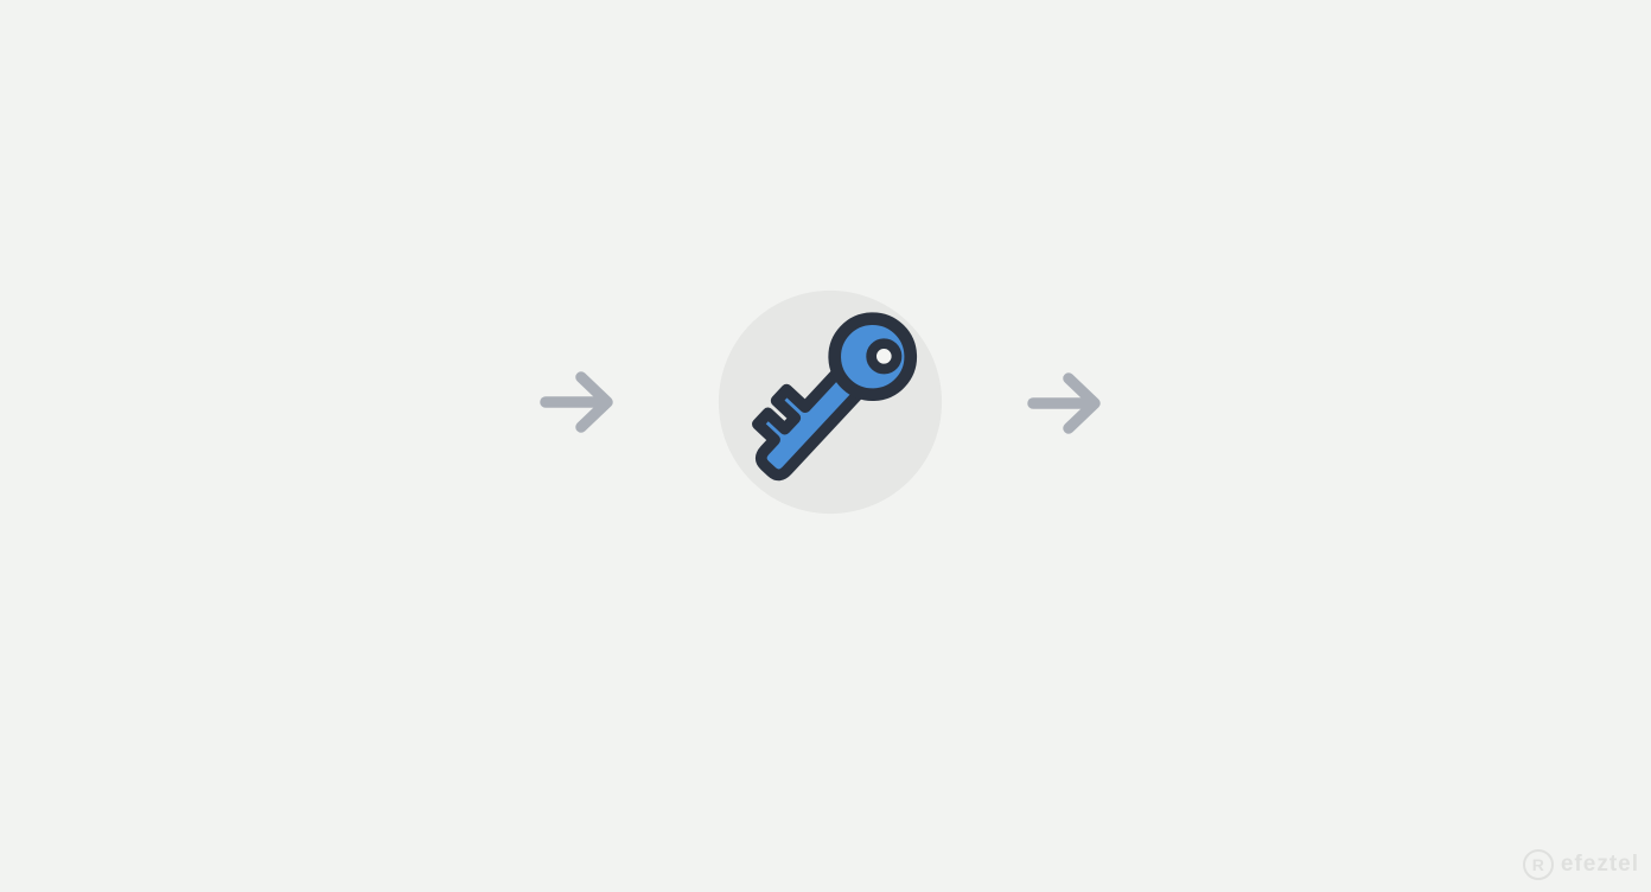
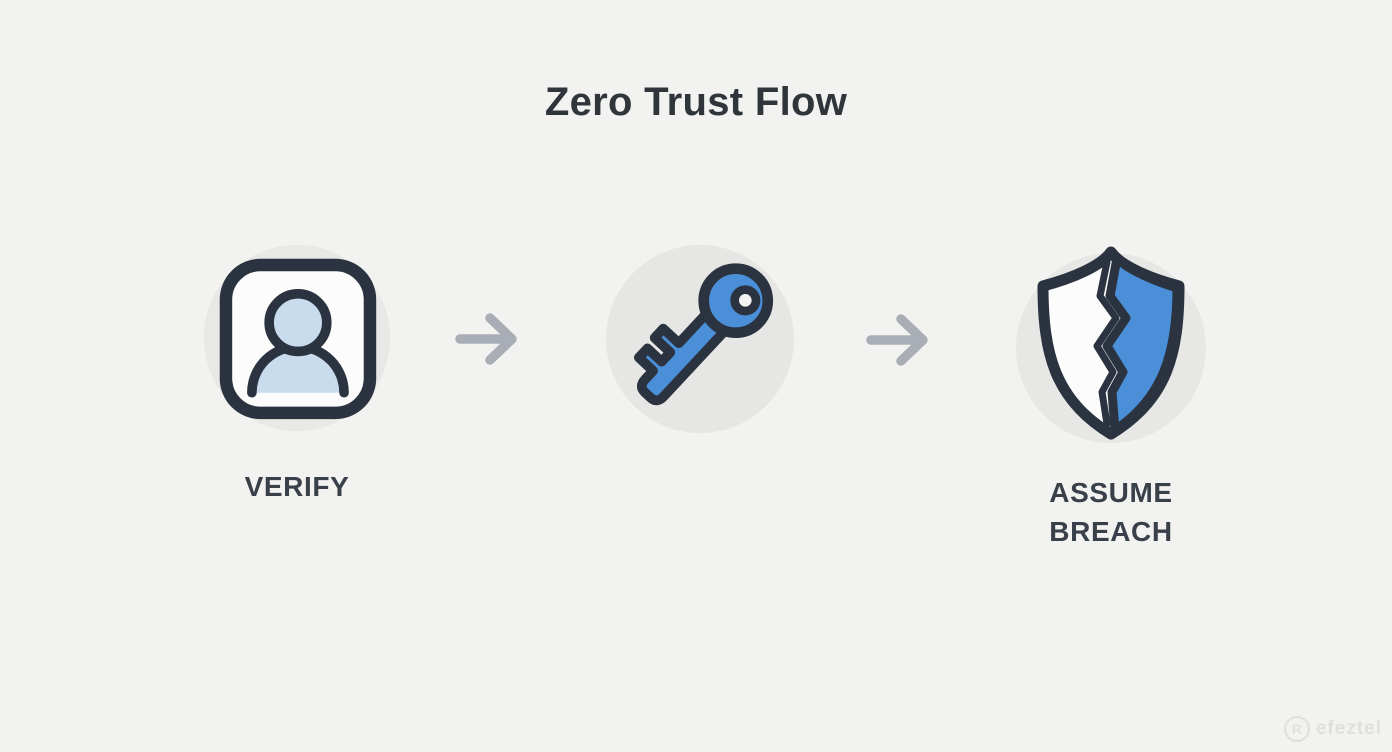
+ Zero Trust Flow
+ VERIFY
+ ASSUME BREACH
